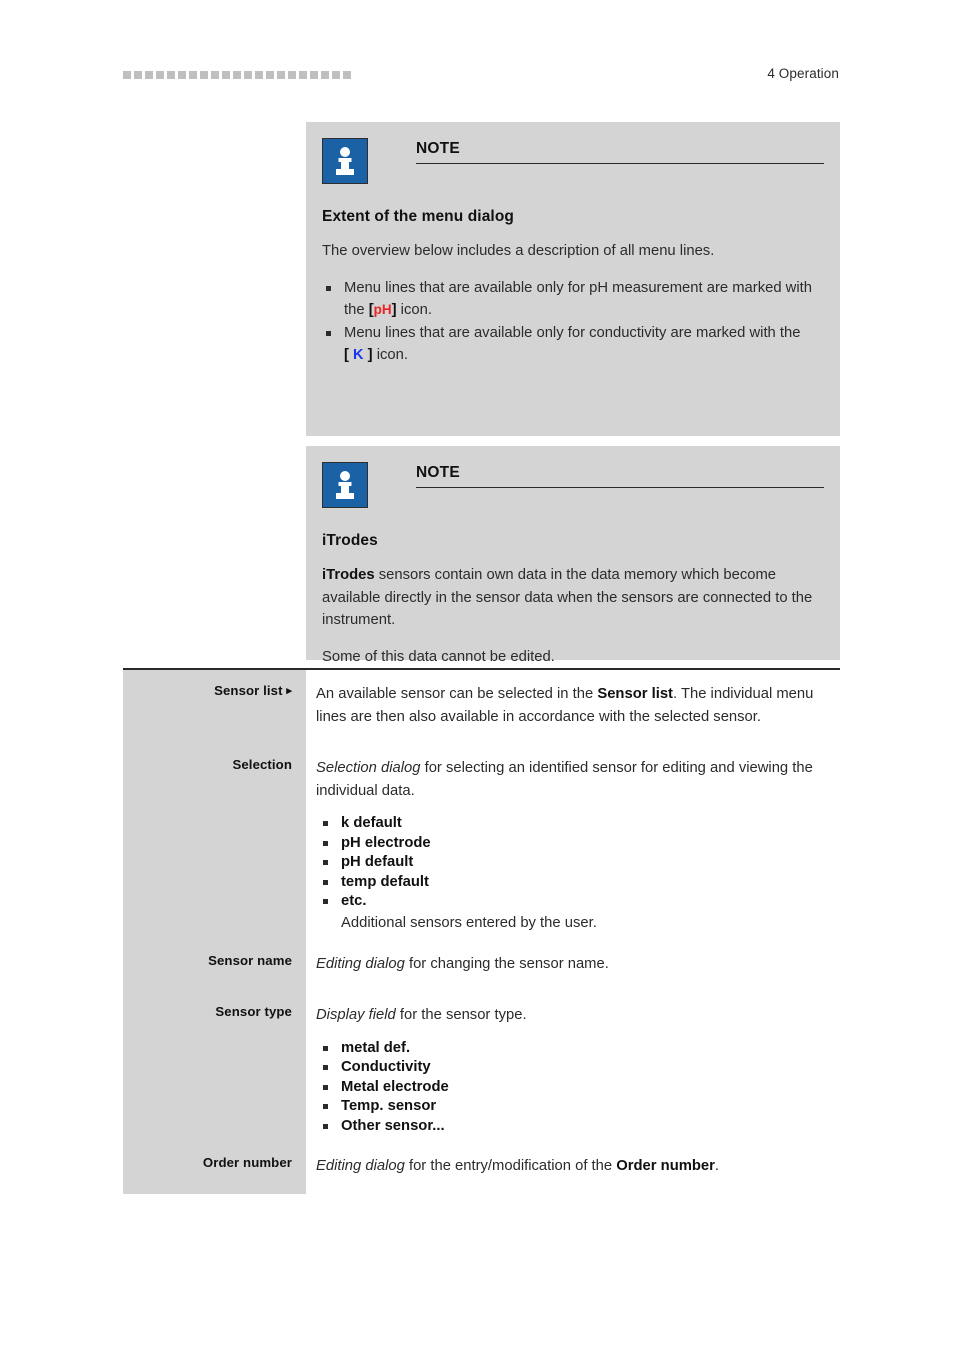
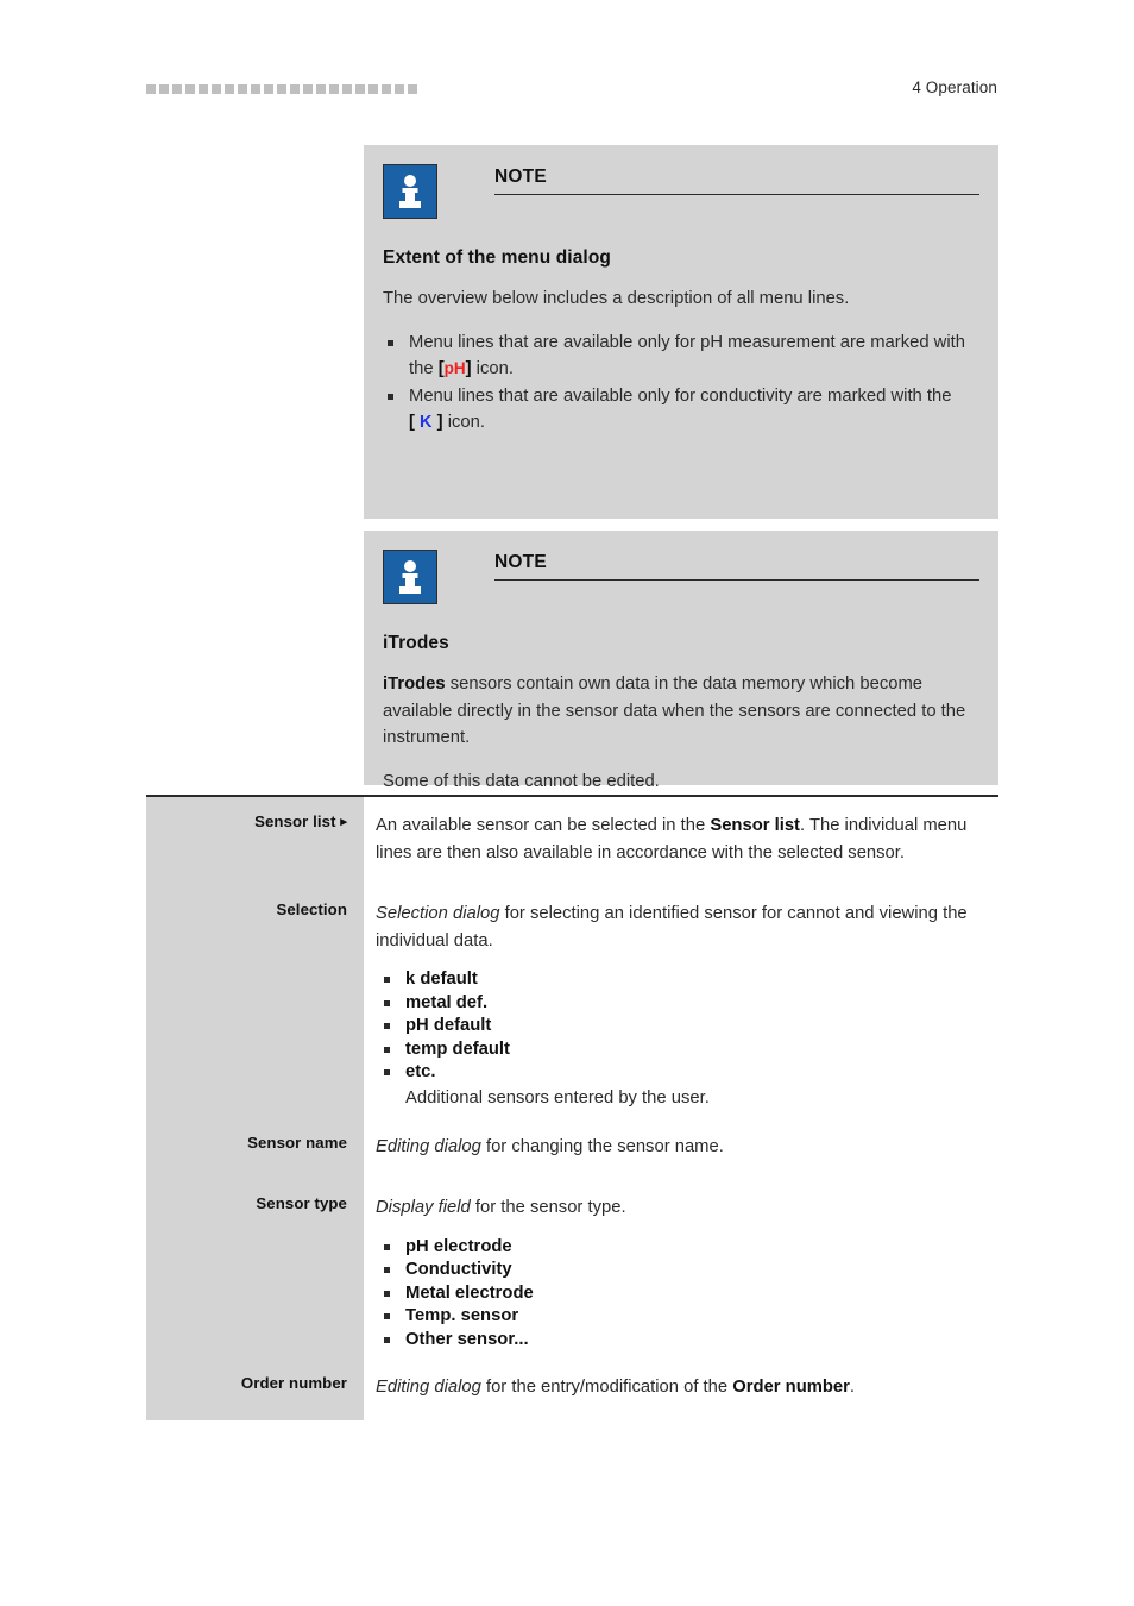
  4 Operation
  NOTE
  Extent of the menu dialog
  The overview below includes a description of all menu lines.
  Menu lines that are available only for pH measurement are marked with the [pH] icon.
  Menu lines that are available only for conductivity are marked with the [ K ] icon.
  NOTE
  iTrodes
  iTrodes sensors contain own data in the data memory which become available directly in the sensor data when the sensors are connected to the instrument.
  Some of this data cannot be edited.
  Sensor list ▸
  An available sensor can be selected in the Sensor list. The individual menu lines are then also available in accordance with the selected sensor.
  Selection
- Selection dialog for selecting an identified sensor for editing and viewing the individual data.
+ Selection dialog for selecting an identified sensor for cannot and viewing the individual data.
  k default
- pH electrode
+ metal def.
  pH default
  temp default
  etc.
  Additional sensors entered by the user.
  Sensor name
  Editing dialog for changing the sensor name.
  Sensor type
  Display field for the sensor type.
- metal def.
+ pH electrode
  Conductivity
  Metal electrode
  Temp. sensor
  Other sensor...
  Order number
  Editing dialog for the entry/modification of the Order number.
